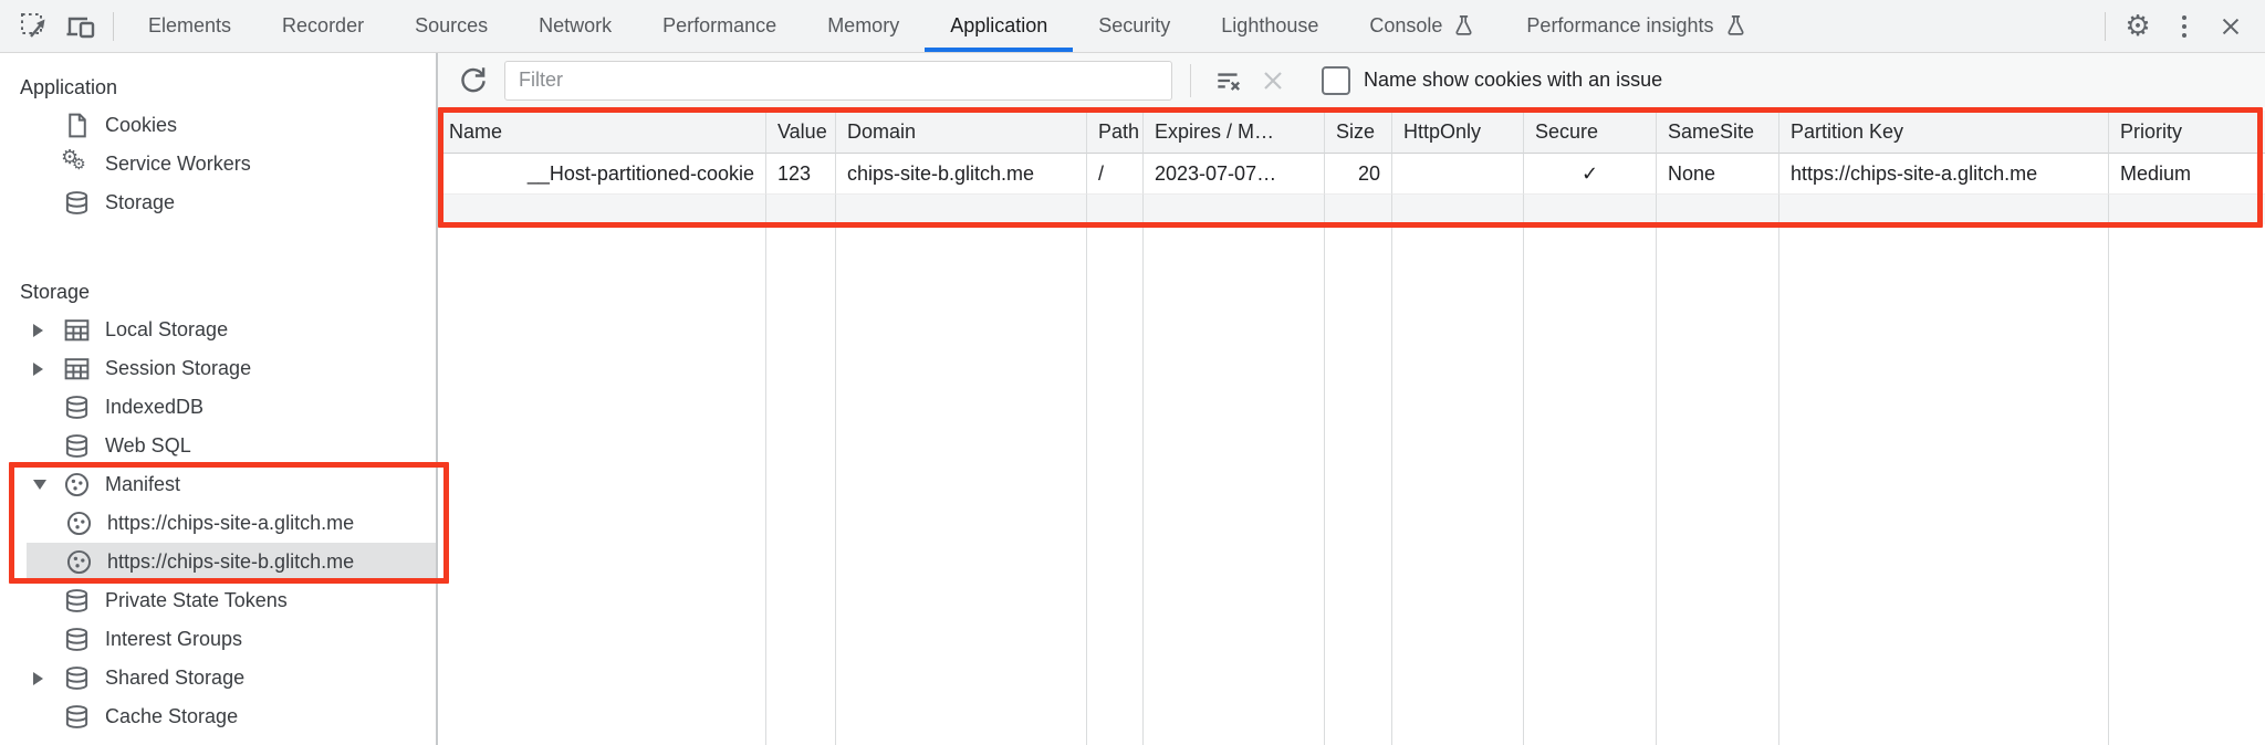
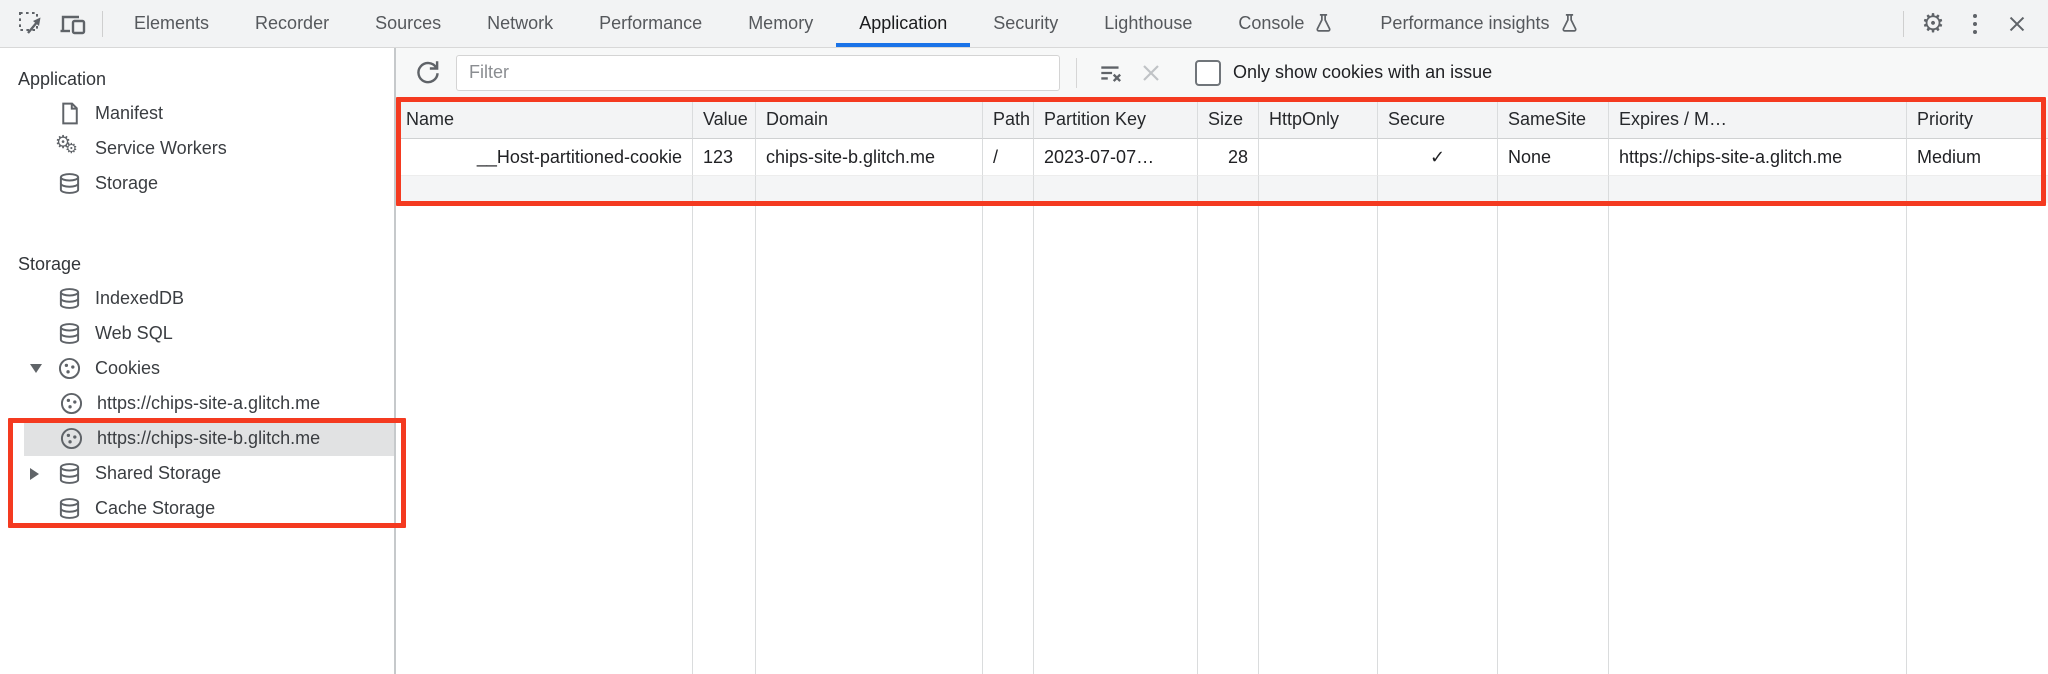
  Elements
  Recorder
  Sources
  Network
  Performance
  Memory
  Application
  Security
  Lighthouse
  Console
  Performance insights
  ⚙
  Application
- Cookies
+ Manifest
  ⚙
  ⚙
  Service Workers
  Storage
  Storage
- Local Storage
- Session Storage
  IndexedDB
  Web SQL
- Manifest
+ Cookies
  https://chips-site-a.glitch.me
  https://chips-site-b.glitch.me
- Private State Tokens
- Interest Groups
  Shared Storage
  Cache Storage
  Filter
- Name show cookies with an issue
+ Only show cookies with an issue
  Name
  Value
  Domain
  Path
- Expires / M…
+ Partition Key
  Size
  HttpOnly
  Secure
  SameSite
- Partition Key
+ Expires / M…
  Priority
  __Host-partitioned-cookie
  123
  chips-site-b.glitch.me
  /
  2023-07-07…
- 20
+ 28
  ✓
  None
  https://chips-site-a.glitch.me
  Medium
